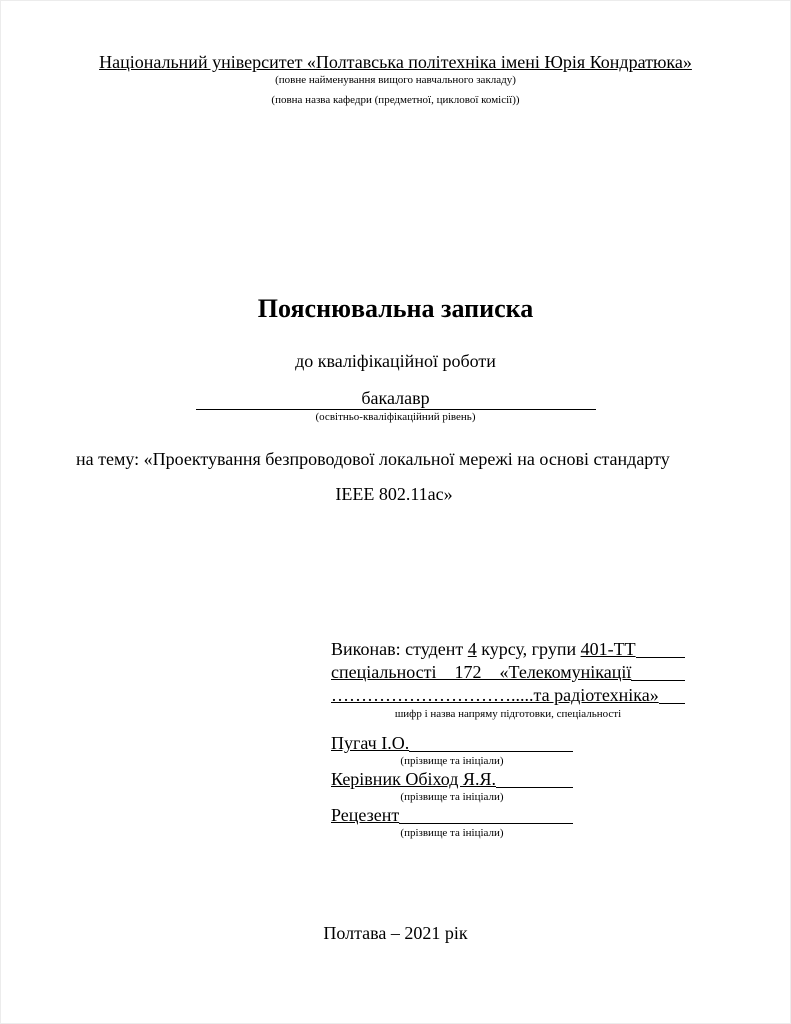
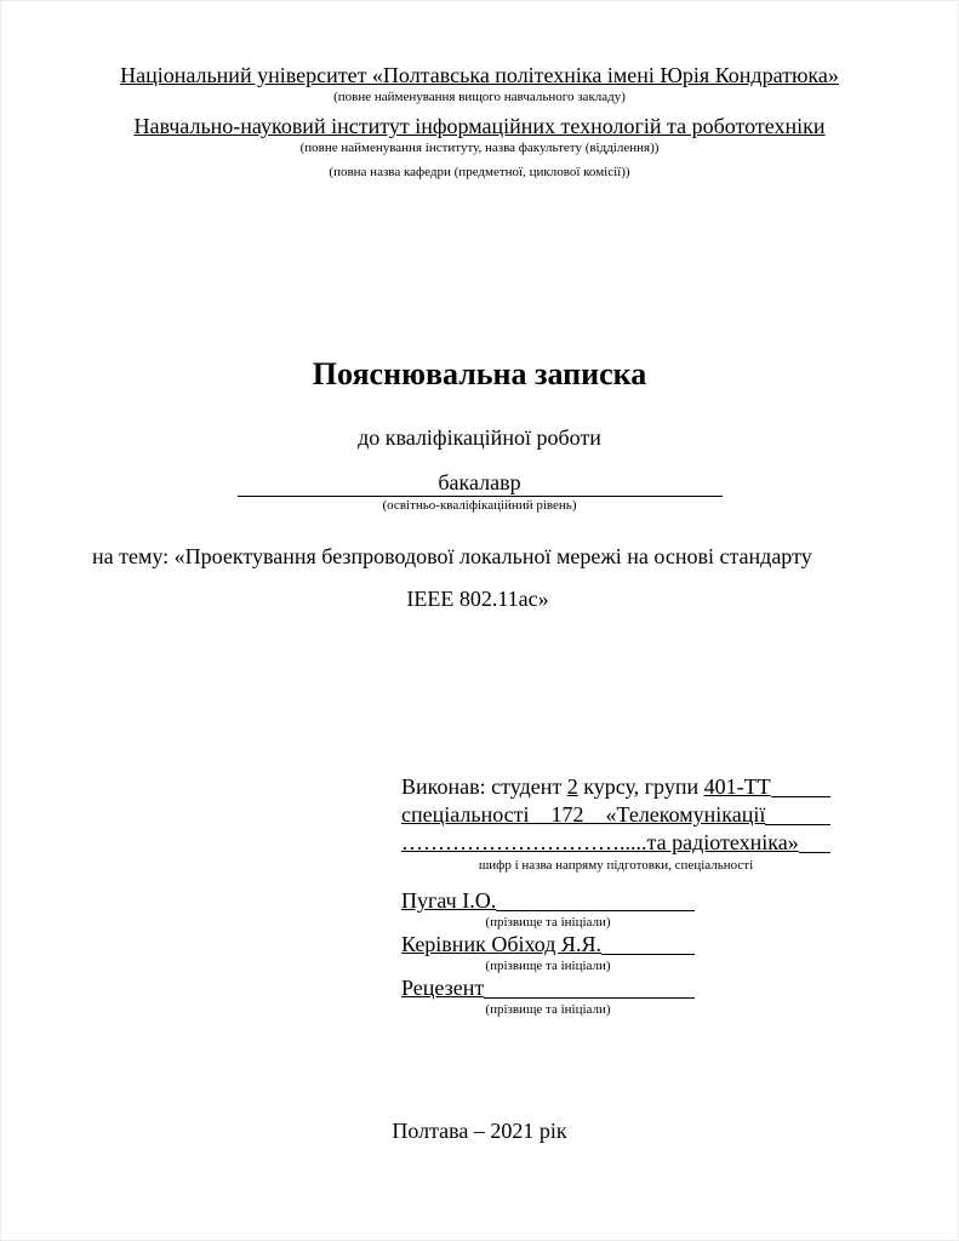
  Національний університет «Полтавська політехніка імені Юрія Кондратюка»
  (повне найменування вищого навчального закладу)
+ Навчально-науковий інститут інформаційних технологій та робототехніки
+ (повне найменування інституту, назва факультету (відділення))
  (повна назва кафедри (предметної, циклової комісії))
  Пояснювальна записка
  до кваліфікаційної роботи
  бакалавр
  (освітньо-кваліфікаційний рівень)
  на тему: «Проектування безпроводової локальної мережі на основі стандарту
  IEEE 802.11ac»
  Виконав: студент
- 4
+ 2
  курсу, групи
  401-ТТ
  спеціальності 172 «Телекомунікації
  ………………………….....та радіотехніка»
  шифр і назва напряму підготовки, спеціальності
  Пугач І.О.
  (прізвище та ініціали)
  Керівник Обіход Я.Я.
  (прізвище та ініціали)
  Рецезент
  (прізвище та ініціали)
  Полтава – 2021 рік
